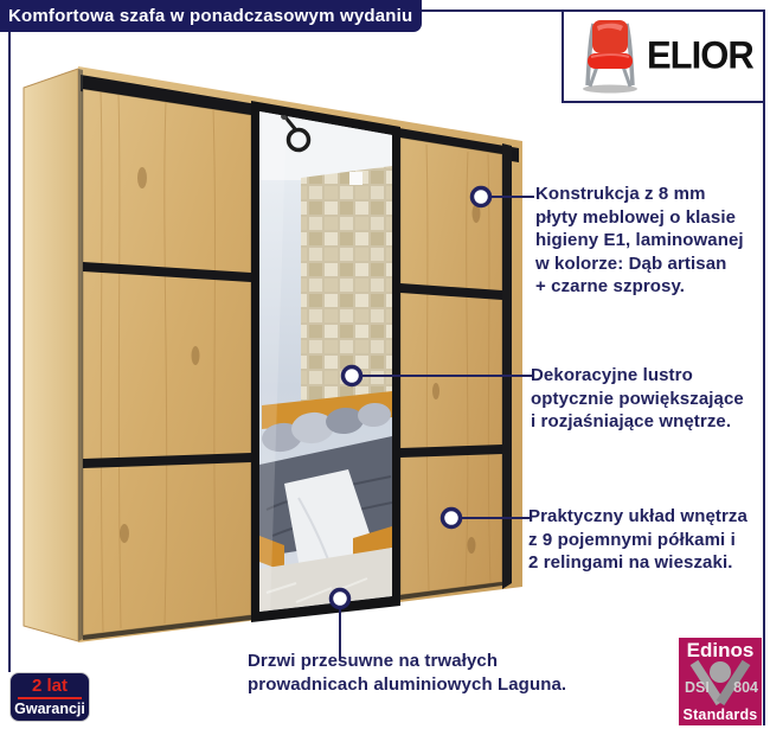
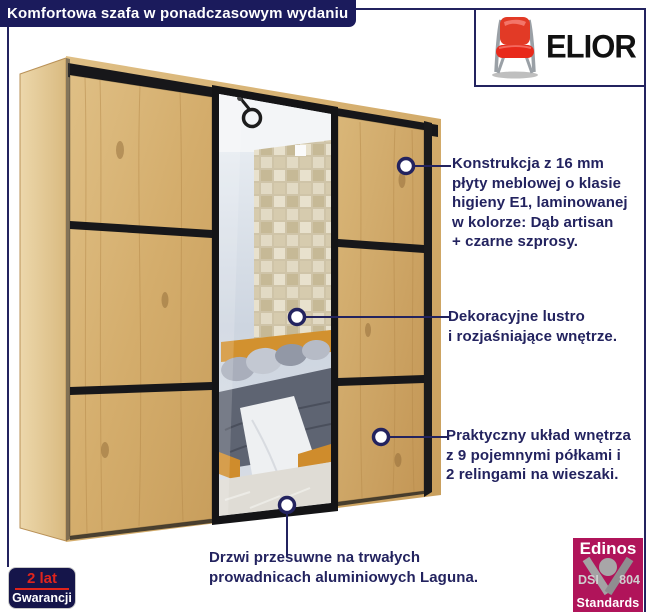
  Komfortowa szafa w ponadczasowym wydaniu
  ELIOR
- Konstrukcja z 8 mm
+ Konstrukcja z 16 mm
  płyty meblowej o klasie
  higieny E1, laminowanej
  w kolorze: Dąb artisan
  + czarne szprosy.
  Dekoracyjne lustro
- optycznie powiększające
  i rozjaśniające wnętrze.
  Praktyczny układ wnętrza
  z 9 pojemnymi półkami i
  2 relingami na wieszaki.
  Drzwi przesuwne na trwałych
  prowadnicach aluminiowych Laguna.
  2 lat
  Gwarancji
  Edinos
  DSI
  804
  Standards
